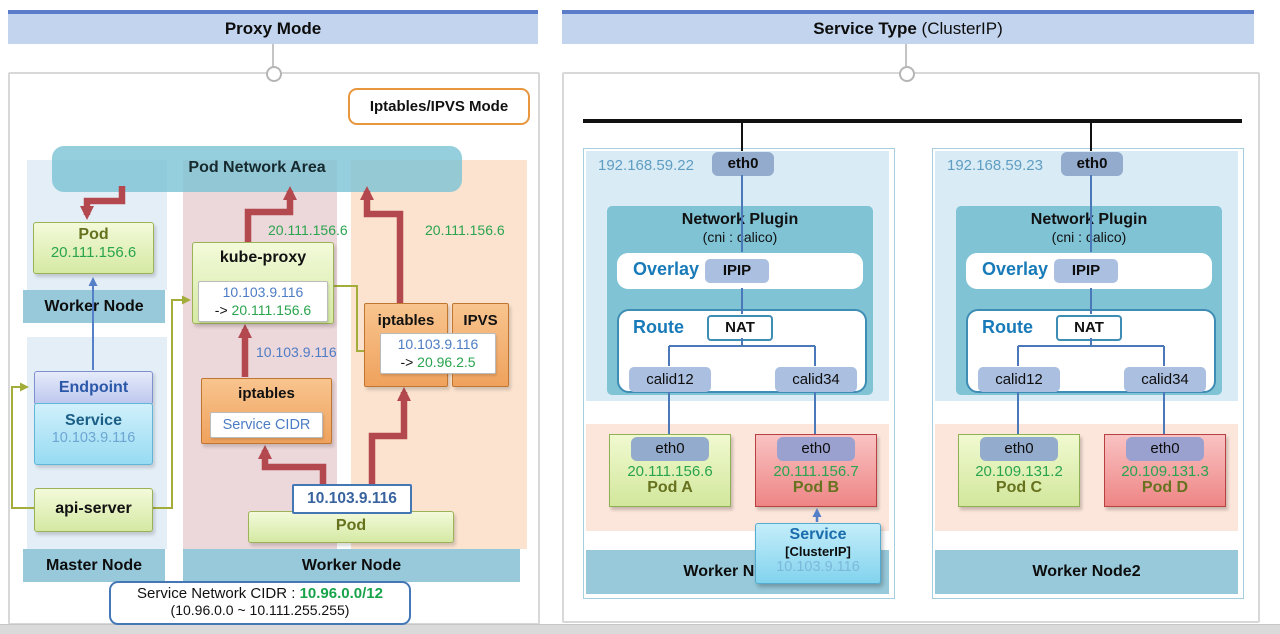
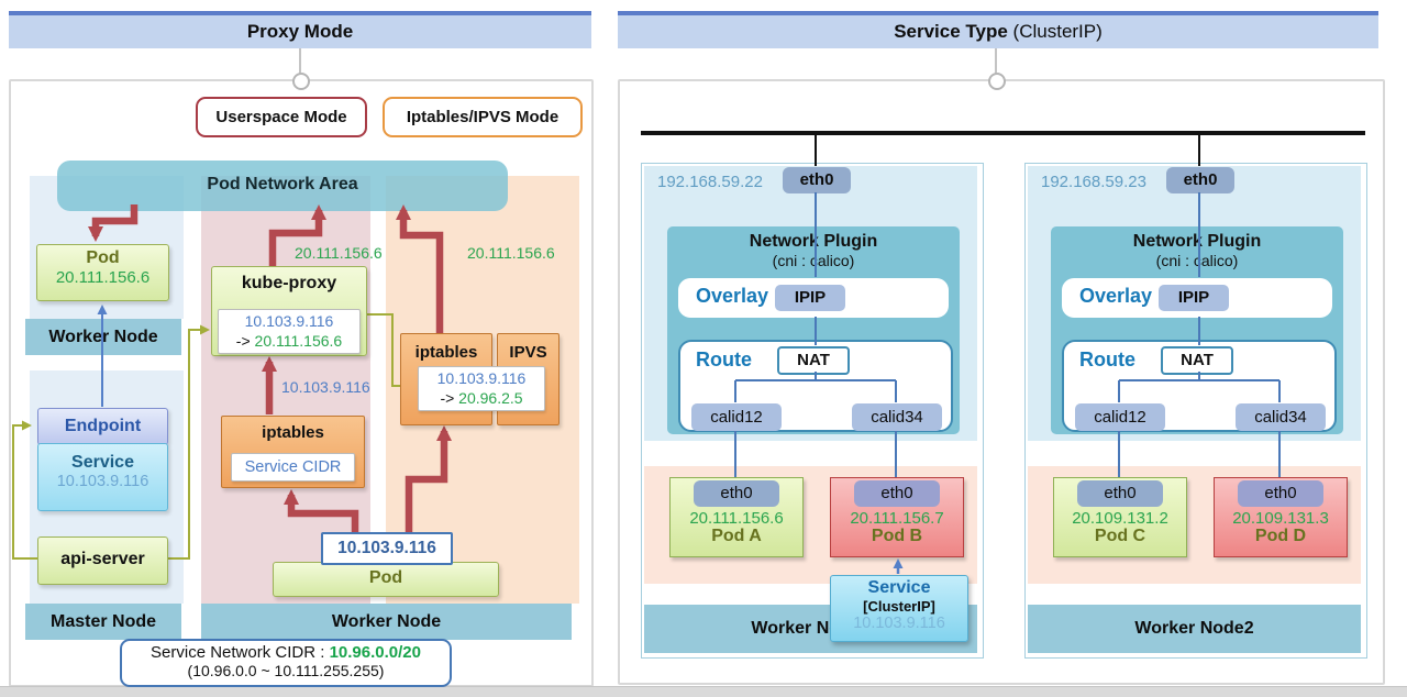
  Proxy Mode
  Service Type (ClusterIP)
+ Userspace Mode
  Iptables/IPVS Mode
  Pod Network Area
  Pod
  20.111.156.6
  Worker Node
  Endpoint
  Service
  10.103.9.116
  api-server
  Master Node
  kube-proxy
  10.103.9.116
  -> 20.111.156.6
  iptables
  Service CIDR
  iptables
  IPVS
  10.103.9.116
  -> 20.96.2.5
  20.111.156.6
  20.111.156.6
  10.103.9.116
  10.103.9.116
  Pod
  Worker Node
- Service Network CIDR : 10.96.0.0/12
+ Service Network CIDR : 10.96.0.0/20
  (10.96.0.0 ~ 10.111.255.255)
  192.168.59.22
  eth0
  Network Plugin
  (cni : calico)
  Overlay
  IPIP
  Route
  NAT
  calid12
  calid34
  eth0
  20.111.156.6
  Pod A
  eth0
  20.111.156.7
  Pod B
  192.168.59.23
  eth0
  Network Plugin
  (cni : calico)
  Overlay
  IPIP
  Route
  NAT
  calid12
  calid34
  eth0
  20.109.131.2
  Pod C
  eth0
  20.109.131.3
  Pod D
  Worker Node2
  Service
  [ClusterIP]
  10.103.9.116
